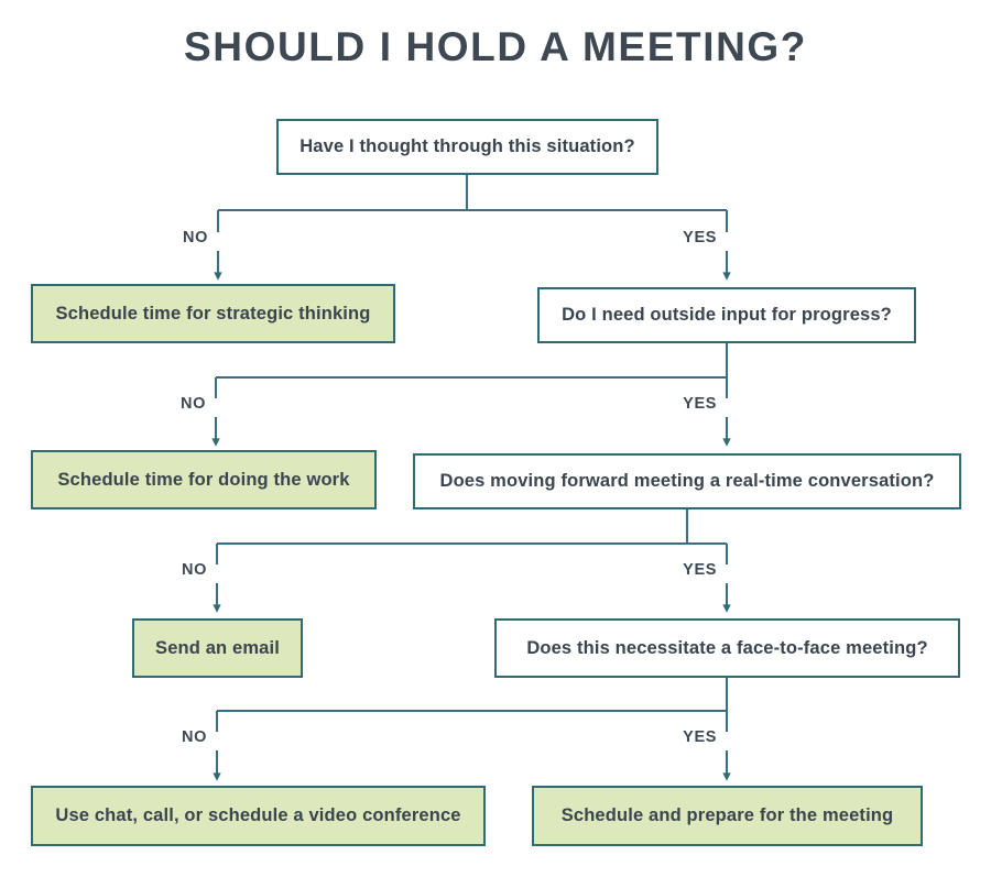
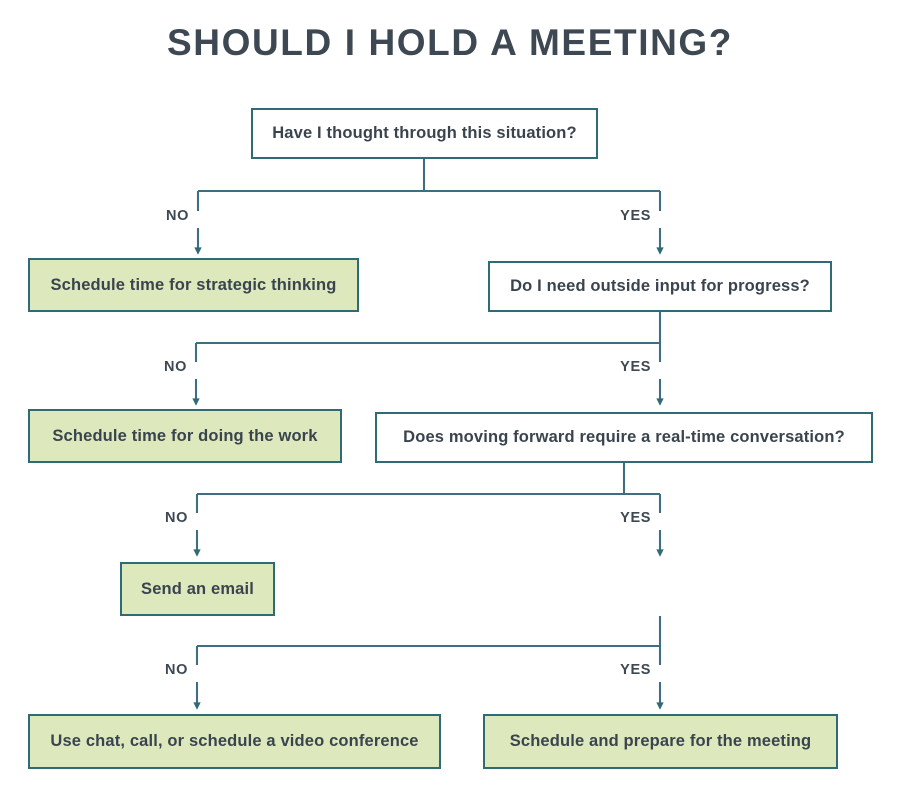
  SHOULD I HOLD A MEETING?
  Have I thought through this situation?
  NO
  YES
  Schedule time for strategic thinking
  Do I need outside input for progress?
  NO
  YES
  Schedule time for doing the work
- Does moving forward meeting a real-time conversation?
+ Does moving forward require a real-time conversation?
  NO
  YES
  Send an email
- Does this necessitate a face-to-face meeting?
  NO
  YES
  Use chat, call, or schedule a video conference
  Schedule and prepare for the meeting
